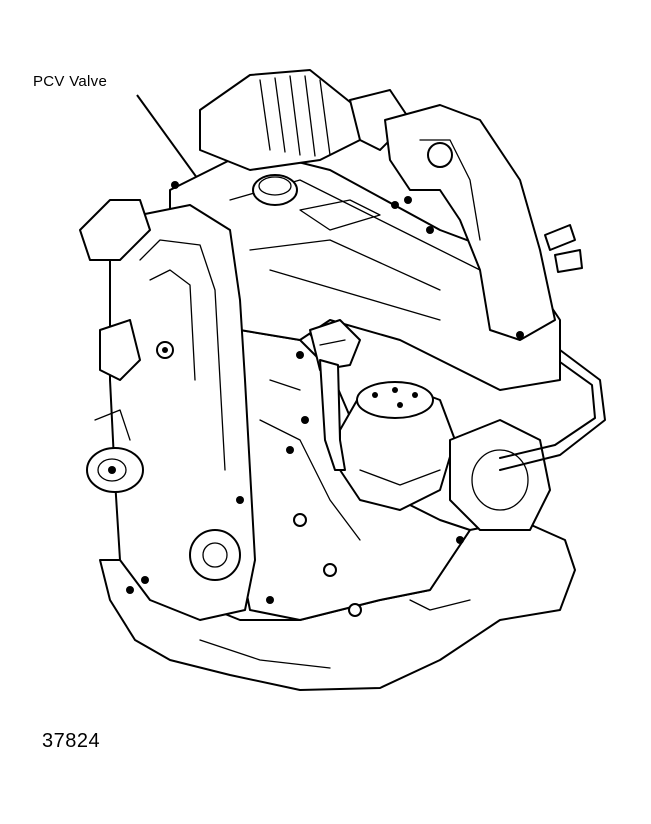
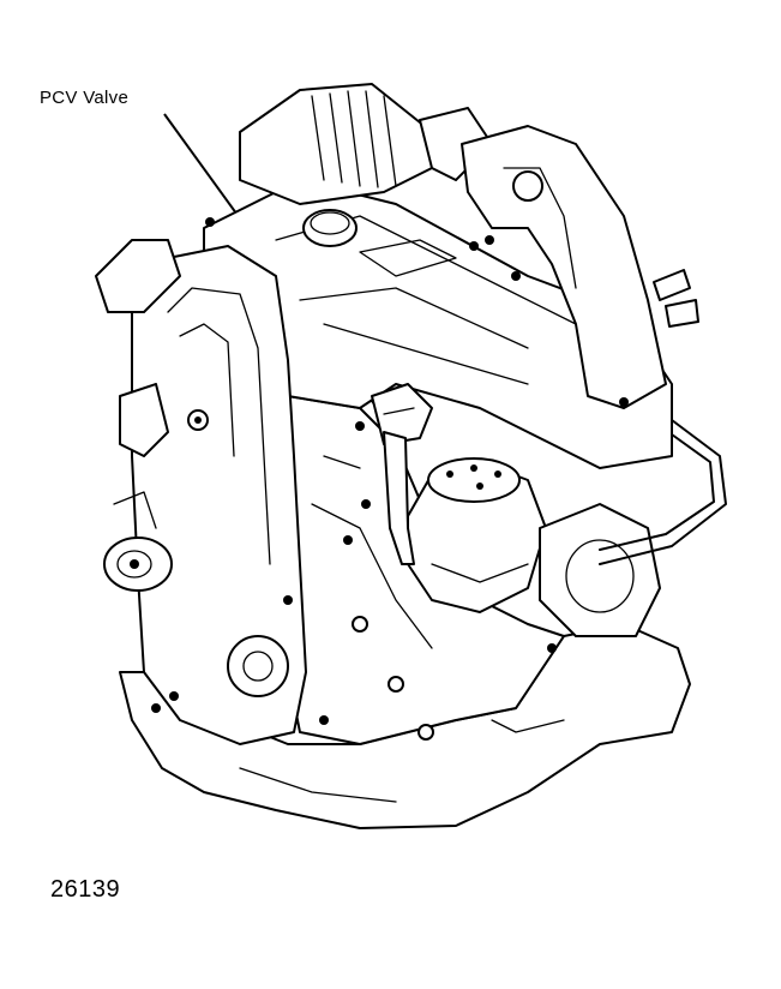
  PCV Valve
- 37824
+ 26139
